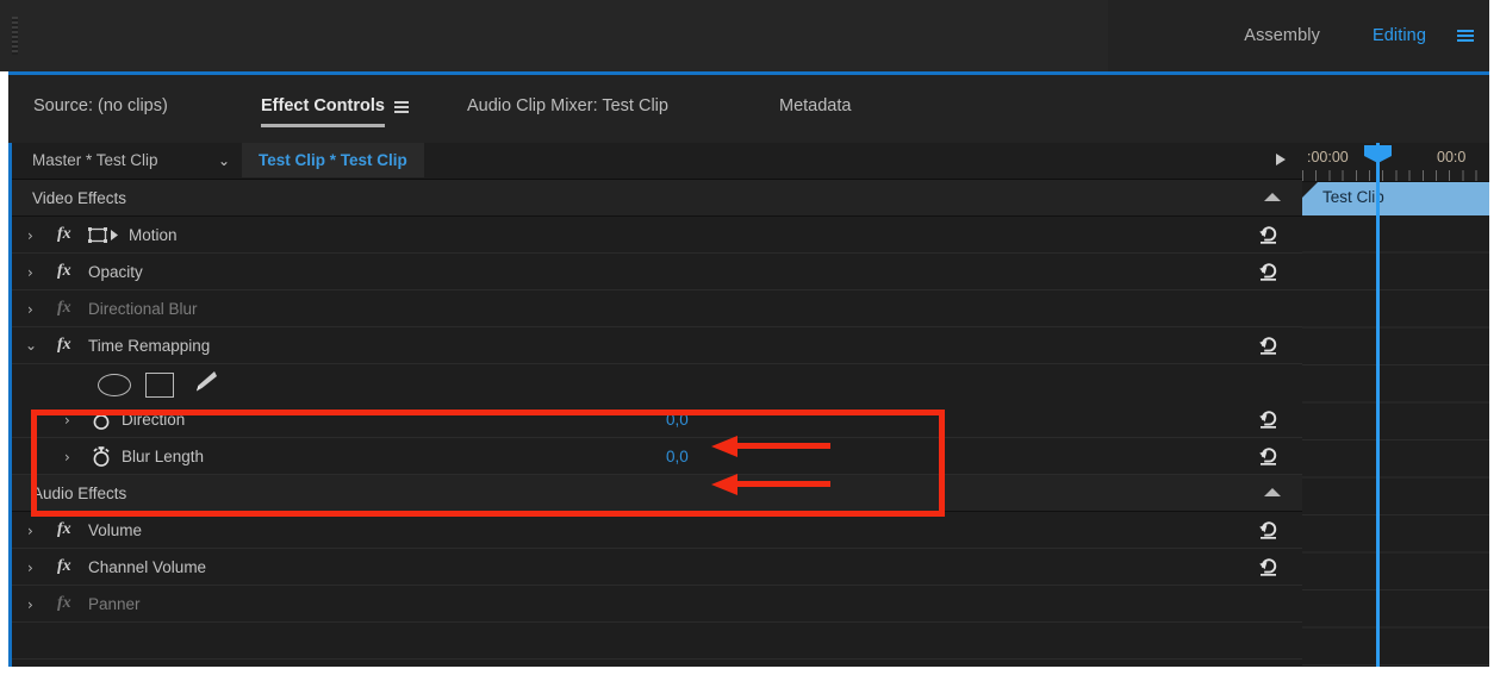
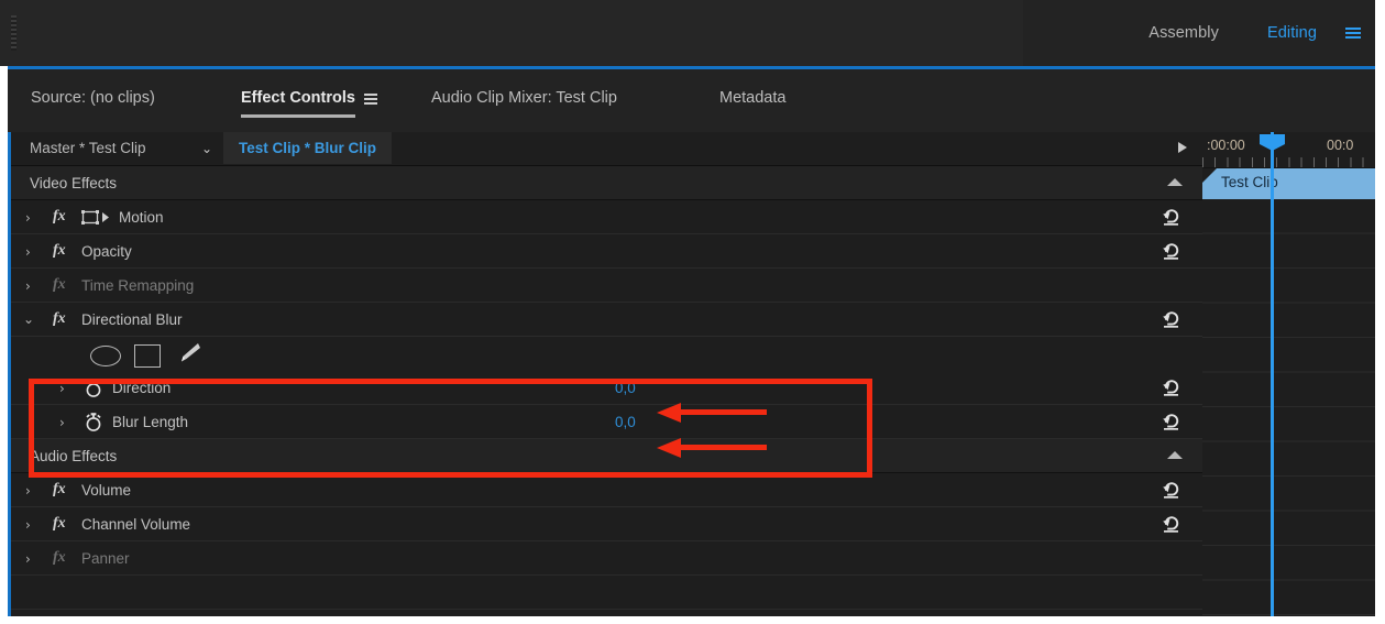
  Assembly
  Editing
  Source: (no clips)
  Effect Controls
  Audio Clip Mixer: Test Clip
  Metadata
  Master * Test Clip
  ⌄
- Test Clip * Test Clip
+ Test Clip * Blur Clip
  Video Effects
  ›
  fx
  Motion
  ›
  fx
  Opacity
  ›
  fx
- Directional Blur
+ Time Remapping
  ⌄
  fx
- Time Remapping
+ Directional Blur
  ›
  Direction
  0,0
  ›
  Blur Length
  0,0
  Audio Effects
  ›
  fx
  Volume
  ›
  fx
  Channel Volume
  ›
  fx
  Panner
  :00:00
  00:0
  Test Clip
